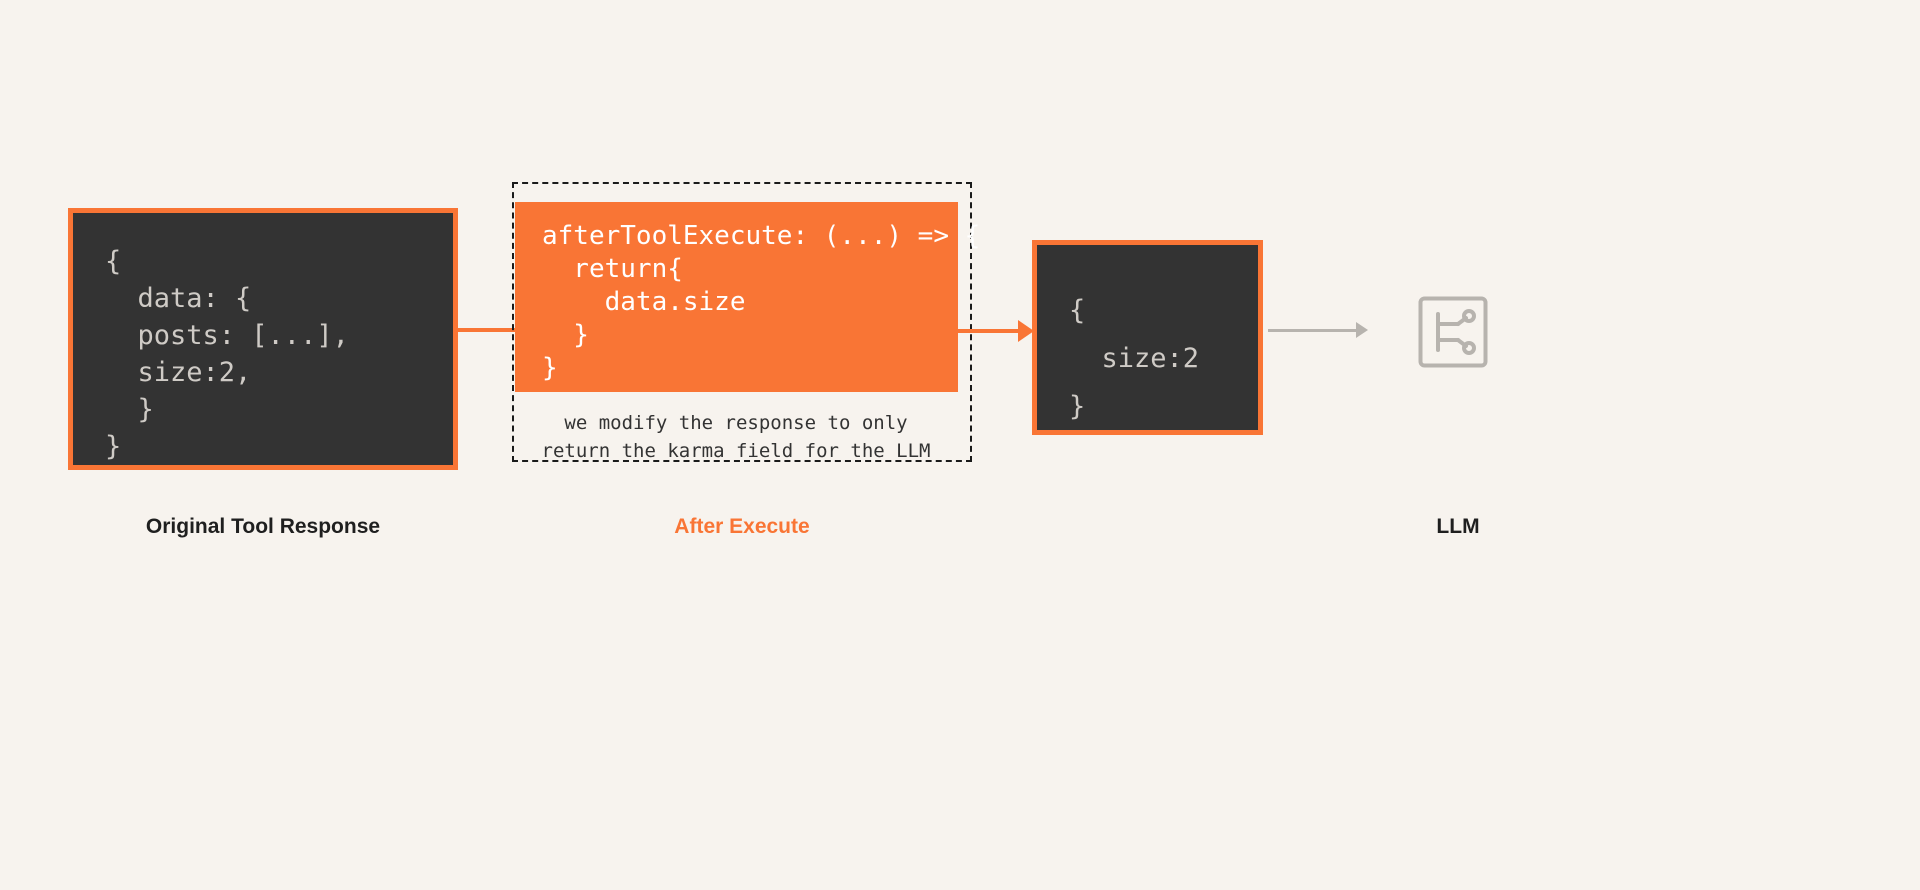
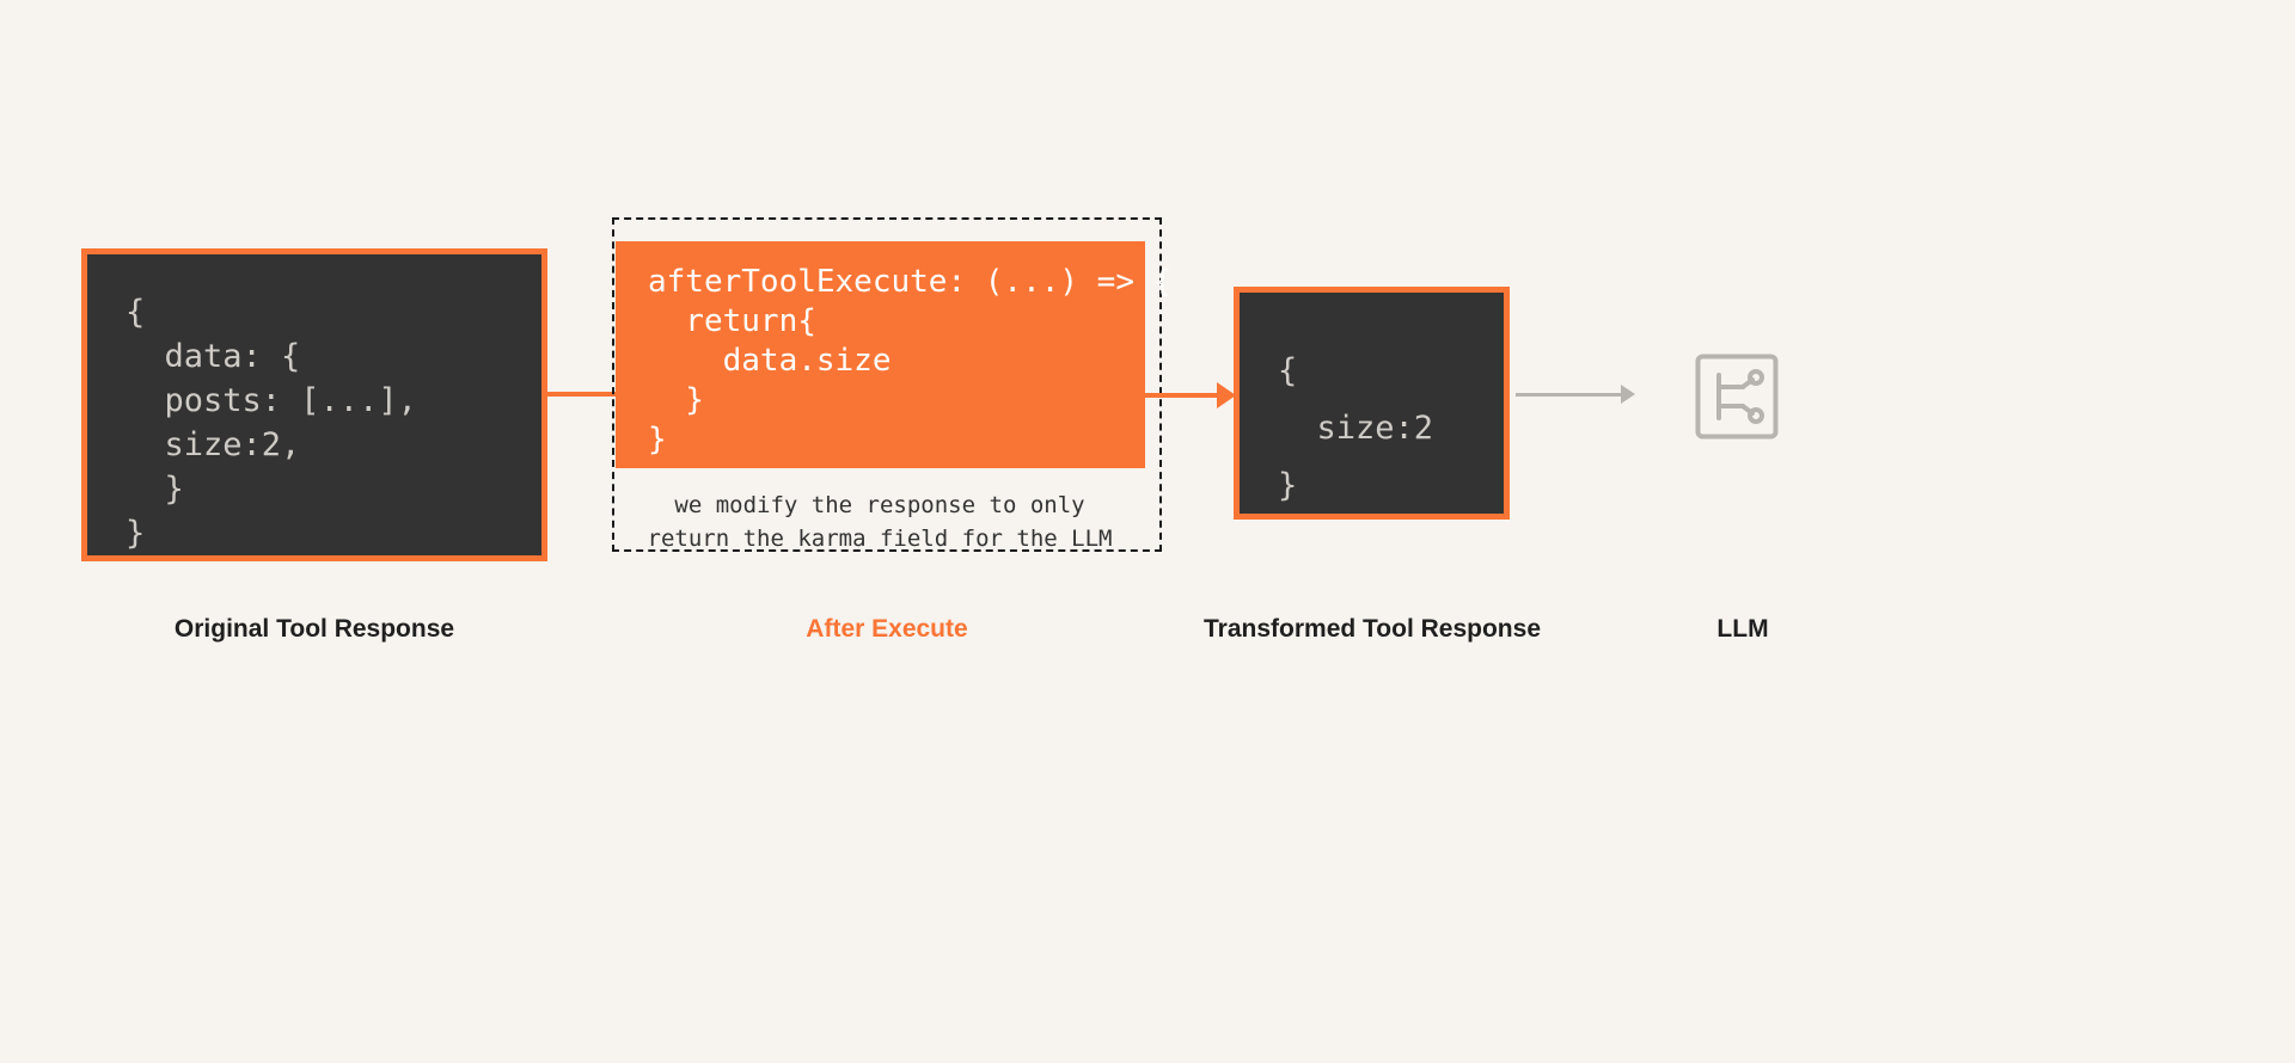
  {
  data: {
  posts: [...],
  size:2,
  }
  }
  Original Tool Response
  afterToolExecute: (...) => {
  return{
  data.size
  }
  }
  we modify the response to only
  return the karma field for the LLM
  After Execute
  {
  size:2
  }
+ Transformed Tool Response
  LLM
